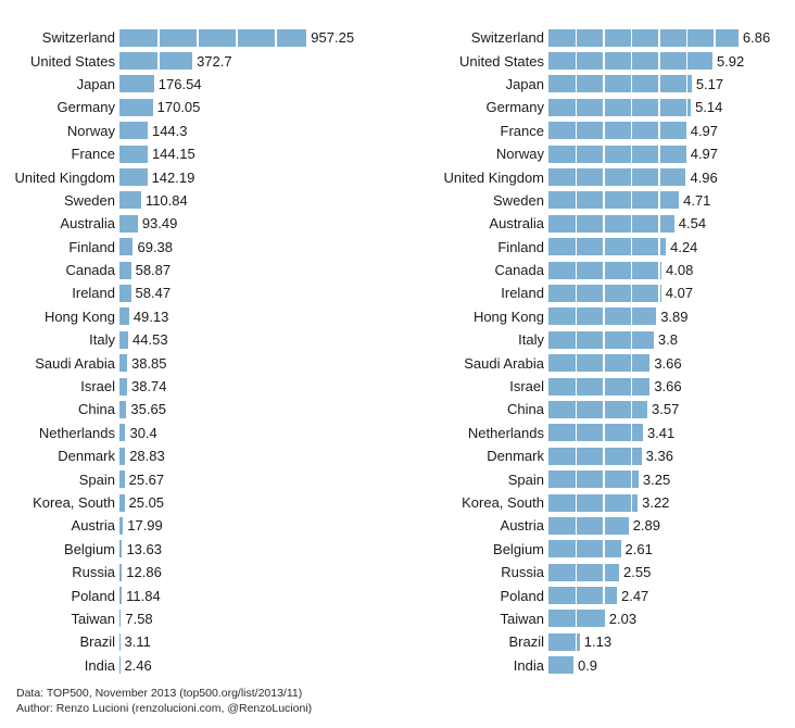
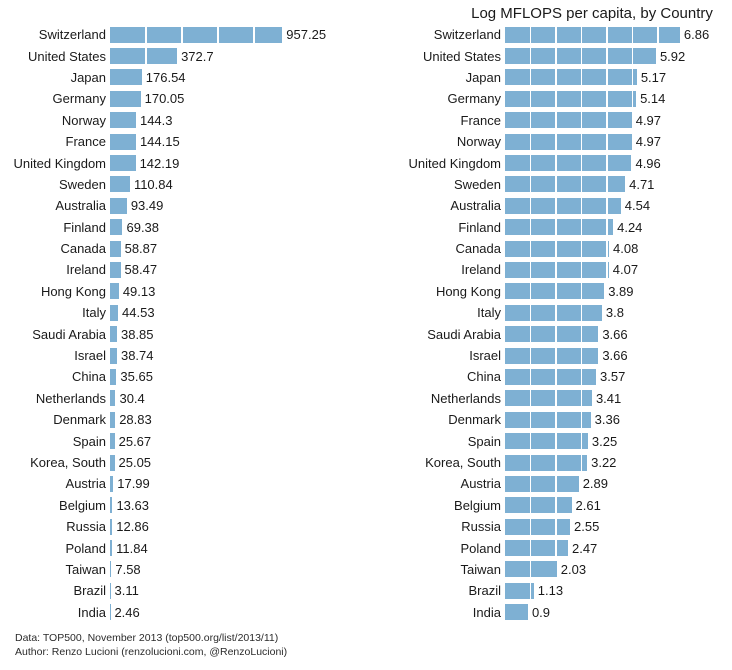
  Switzerland
  957.25
  United States
  372.7
  Japan
  176.54
  Germany
  170.05
  Norway
  144.3
  France
  144.15
  United Kingdom
  142.19
  Sweden
  110.84
  Australia
  93.49
  Finland
  69.38
  Canada
  58.87
  Ireland
  58.47
  Hong Kong
  49.13
  Italy
  44.53
  Saudi Arabia
  38.85
  Israel
  38.74
  China
  35.65
  Netherlands
  30.4
  Denmark
  28.83
  Spain
  25.67
  Korea, South
  25.05
  Austria
  17.99
  Belgium
  13.63
  Russia
  12.86
  Poland
  11.84
  Taiwan
  7.58
  Brazil
  3.11
  India
  2.46
+ Log MFLOPS per capita, by Country
  Switzerland
  6.86
  United States
  5.92
  Japan
  5.17
  Germany
  5.14
  France
  4.97
  Norway
  4.97
  United Kingdom
  4.96
  Sweden
  4.71
  Australia
  4.54
  Finland
  4.24
  Canada
  4.08
  Ireland
  4.07
  Hong Kong
  3.89
  Italy
  3.8
  Saudi Arabia
  3.66
  Israel
  3.66
  China
  3.57
  Netherlands
  3.41
  Denmark
  3.36
  Spain
  3.25
  Korea, South
  3.22
  Austria
  2.89
  Belgium
  2.61
  Russia
  2.55
  Poland
  2.47
  Taiwan
  2.03
  Brazil
  1.13
  India
  0.9
  Data: TOP500, November 2013 (top500.org/list/2013/11)
  Author: Renzo Lucioni (renzolucioni.com, @RenzoLucioni)
